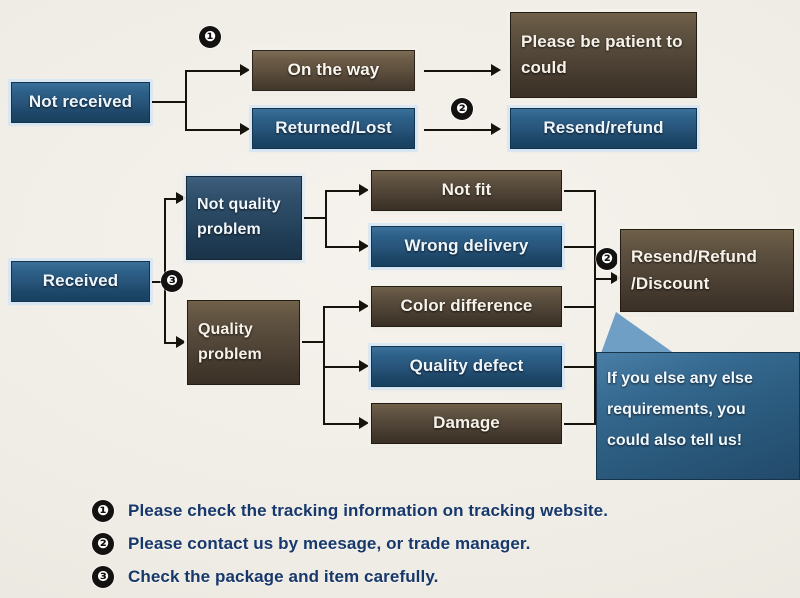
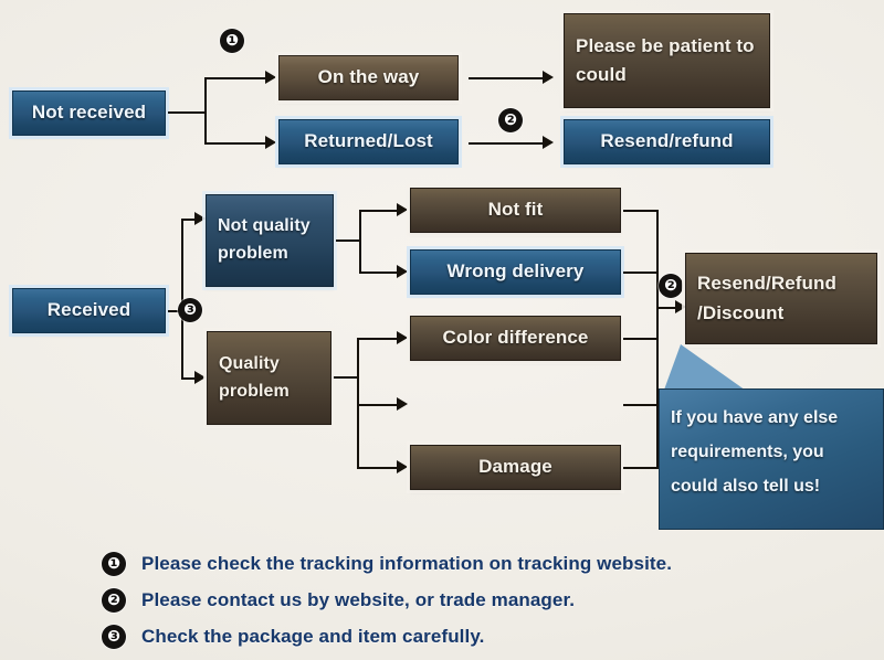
  Not received
  ❶
  On the way
  Returned/Lost
  ❷
  Please be patient to could
  Resend/refund
  Received
  ❸
  Not quality problem
  Quality problem
  Not fit
  Wrong delivery
  Color difference
- Quality defect
  Damage
  ❷
  Resend/Refund /Discount
- If you else any else
+ If you have any else
  requirements, you
  could also tell us!
  ❶
  Please check the tracking information on tracking website.
  ❷
- Please contact us by meesage, or trade manager.
+ Please contact us by website, or trade manager.
  ❸
  Check the package and item carefully.
